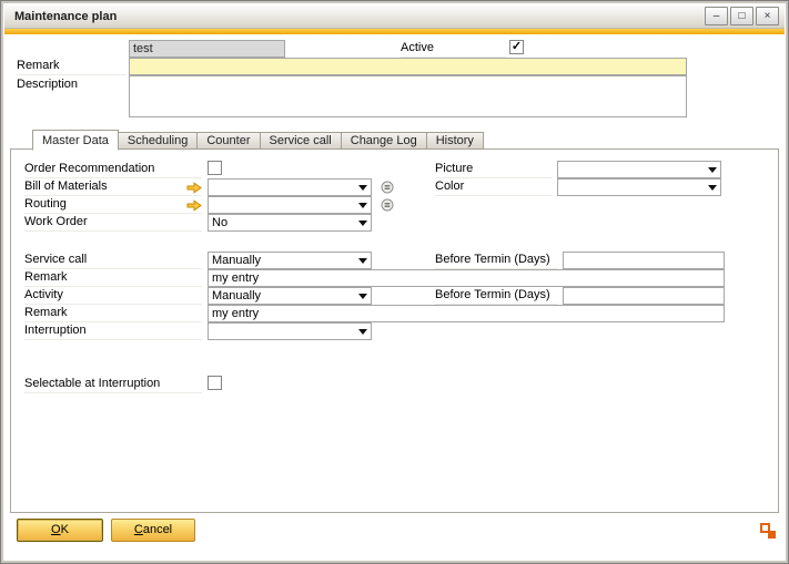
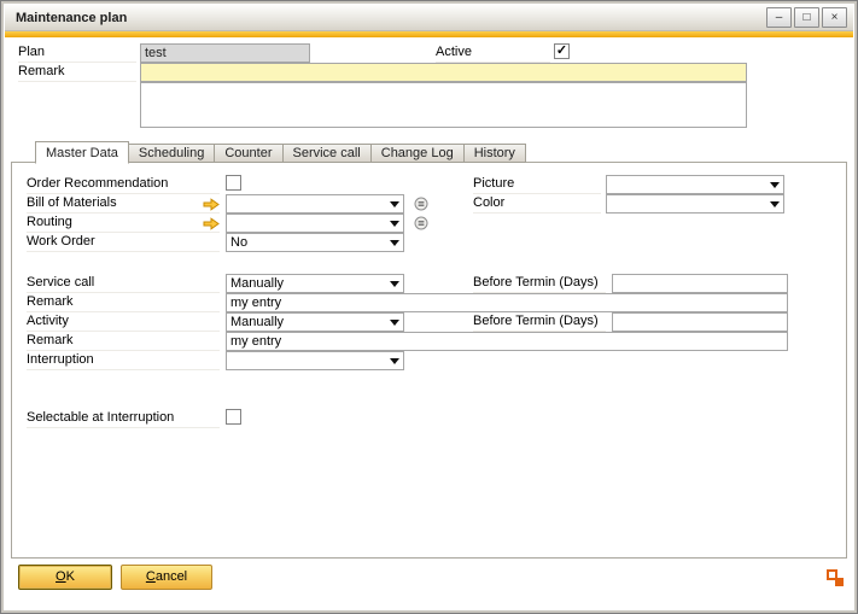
  Maintenance plan
  –
  □
  ×
+ Plan
  test
  Active
  ✓
  Remark
- Description
  Master Data
  Scheduling
  Counter
  Service call
  Change Log
  History
  Order Recommendation
  Picture
  Bill of Materials
  Color
  Routing
  Work Order
  No
  Service call
  Manually
  Before Termin (Days)
  Remark
  my entry
  Activity
  Manually
  Before Termin (Days)
  Remark
  my entry
  Interruption
  Selectable at Interruption
  OK
  Cancel
